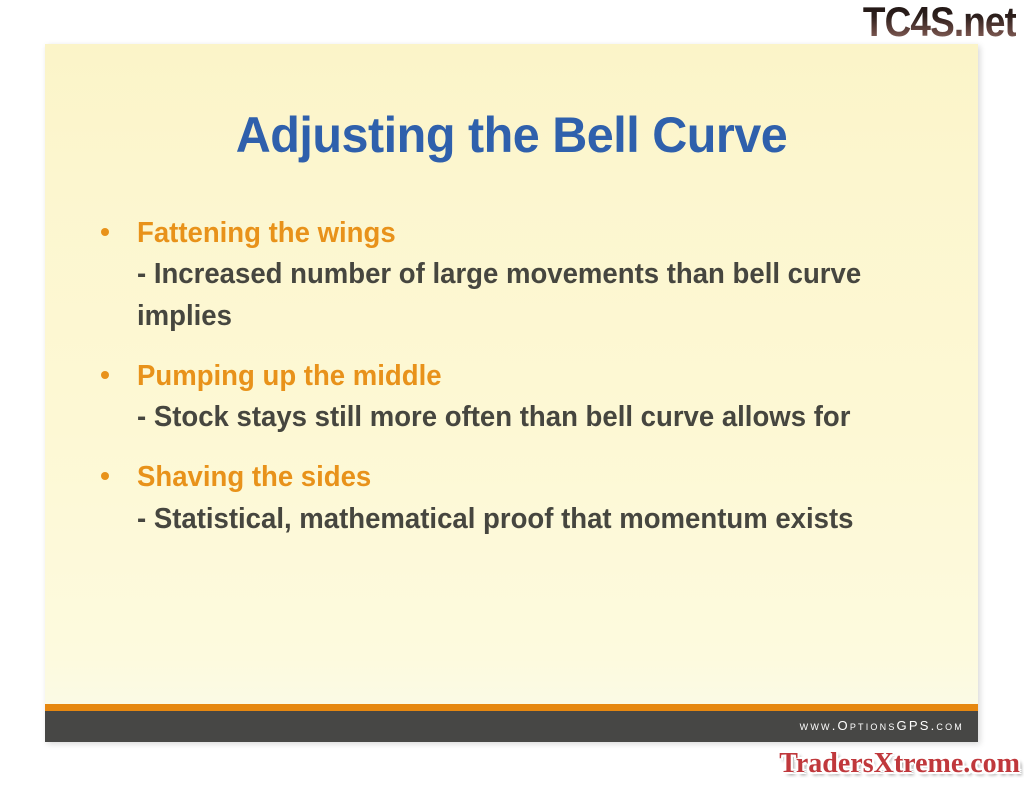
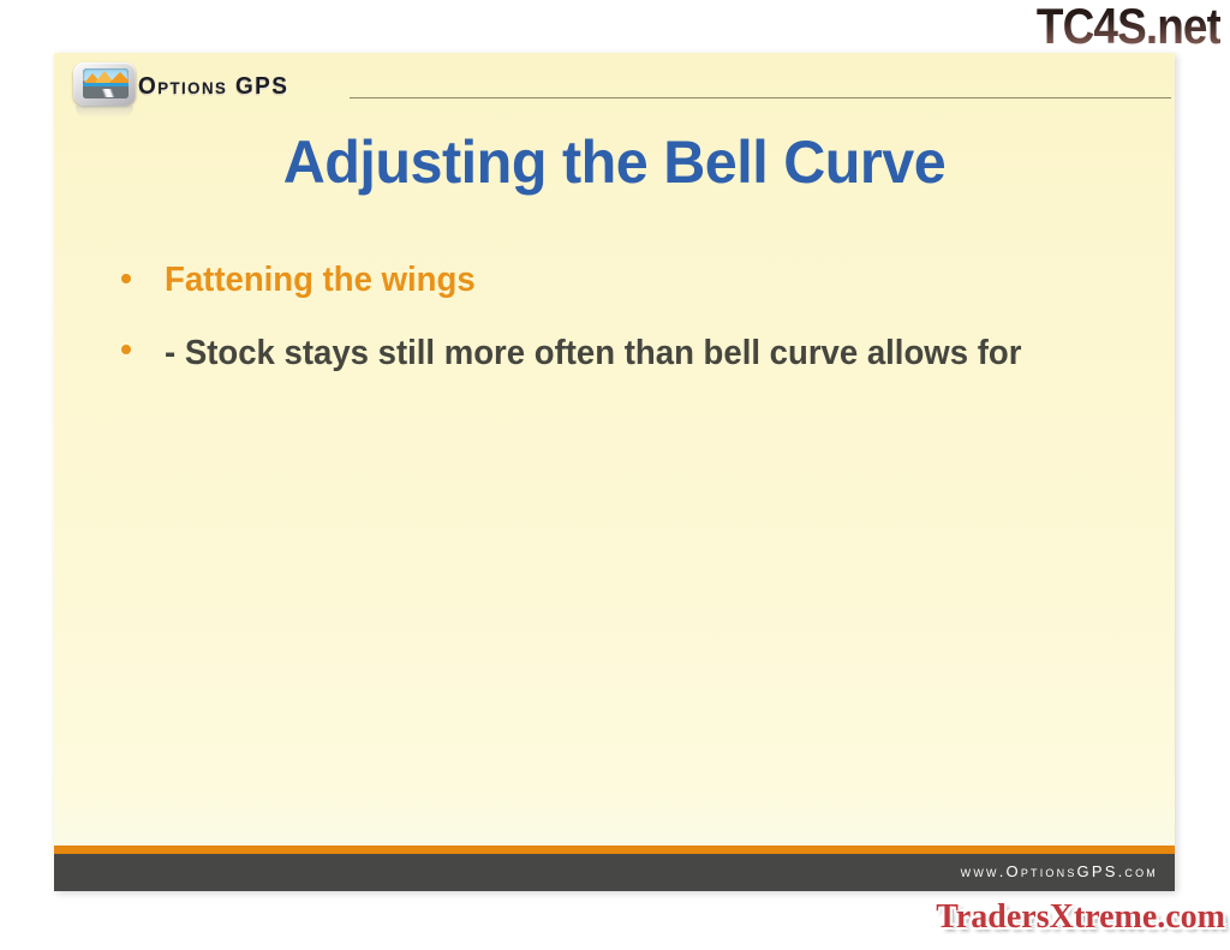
  TC4S.net
+ Options GPS
  Adjusting the Bell Curve
  Fattening the wings
- - Increased number of large movements than bell curve implies
- Pumping up the middle
  - Stock stays still more often than bell curve allows for
- Shaving the sides
- - Statistical, mathematical proof that momentum exists
  www.OptionsGPS.com
  TradersXtreme.com
